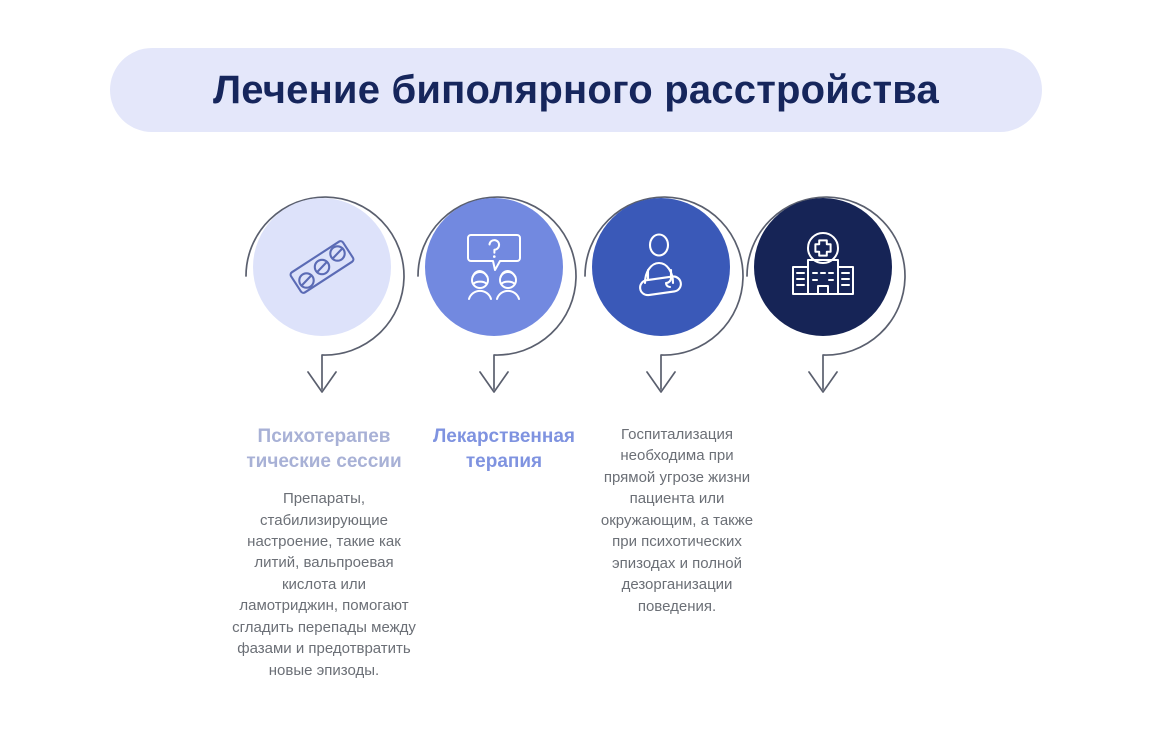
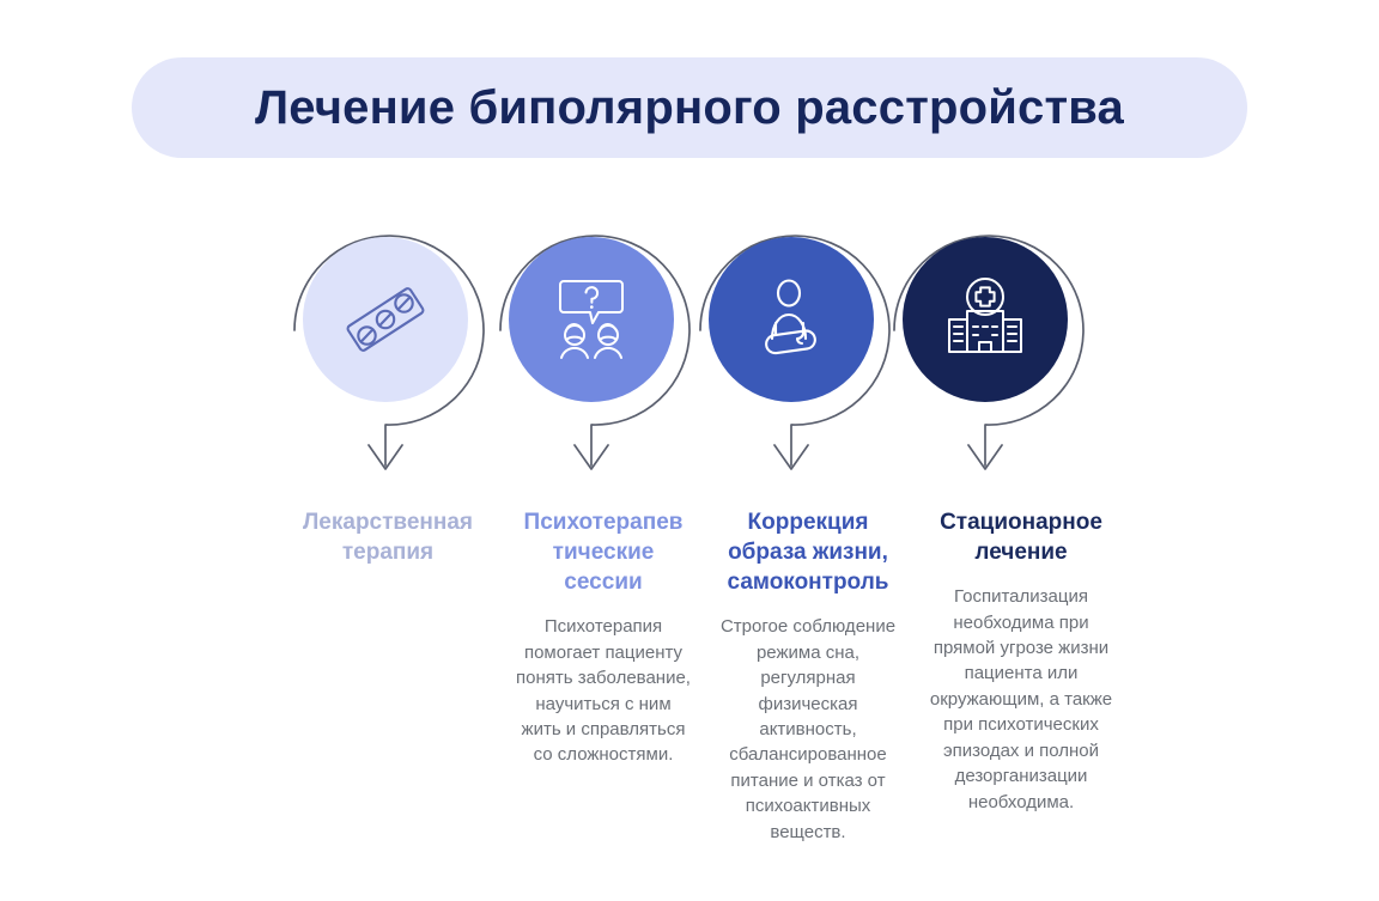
  Лечение биполярного расстройства
- Психотерапев тические сессии
+ Лекарственная терапия
- Препараты, стабилизирующие настроение, такие как литий, вальпроевая кислота или ламотриджин, помогают сгладить перепады между фазами и предотвратить новые эпизоды.
- Лекарственная терапия
+ Психотерапев тические сессии
+ Психотерапия помогает пациенту понять заболевание, научиться с ним жить и справляться со сложностями.
+ Коррекция образа жизни, самоконтроль
+ Строгое соблюдение режима сна, регулярная физическая активность, сбалансированное питание и отказ от психоактивных веществ.
+ Стационарное лечение
- Госпитализация необходима при прямой угрозе жизни пациента или окружающим, а также при психотических эпизодах и полной дезорганизации поведения.
+ Госпитализация необходима при прямой угрозе жизни пациента или окружающим, а также при психотических эпизодах и полной дезорганизации необходима.
